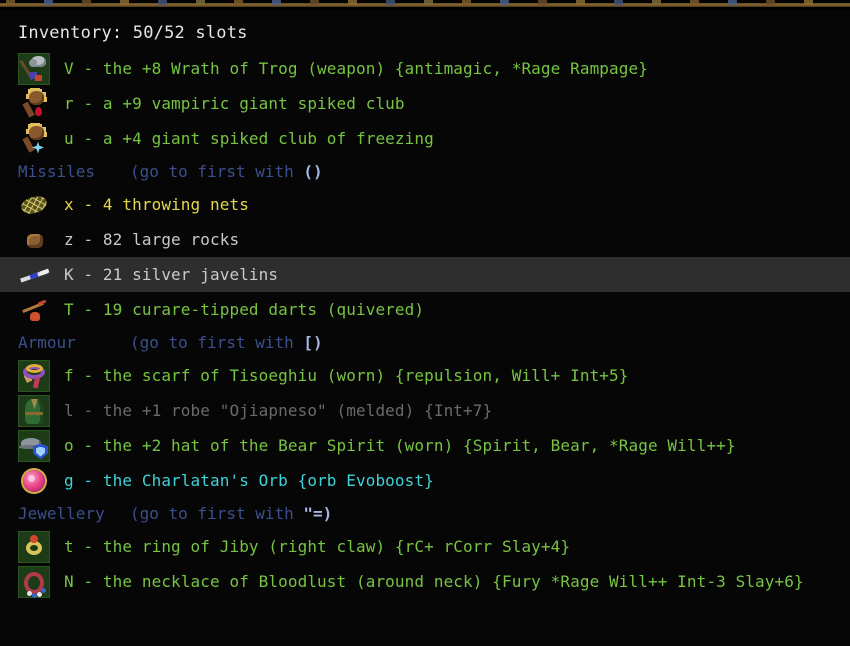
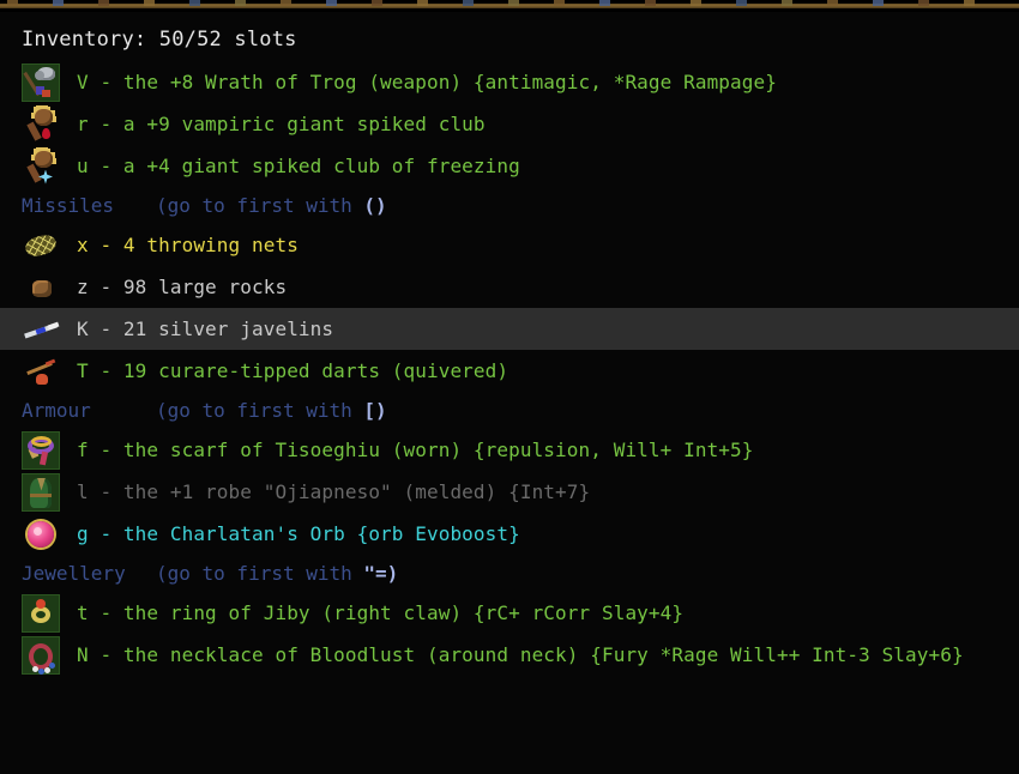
  Inventory: 50/52 slots
  V - the +8 Wrath of Trog (weapon) {antimagic, *Rage Rampage}
  r - a +9 vampiric giant spiked club
  u - a +4 giant spiked club of freezing
  Missiles
  (go to first with
  ()
  x - 4 throwing nets
- z - 82 large rocks
+ z - 98 large rocks
  K - 21 silver javelins
  T - 19 curare-tipped darts (quivered)
  Armour
  (go to first with
  [)
  f - the scarf of Tisoeghiu (worn) {repulsion, Will+ Int+5}
  l - the +1 robe "Ojiapneso" (melded) {Int+7}
- o - the +2 hat of the Bear Spirit (worn) {Spirit, Bear, *Rage Will++}
  g - the Charlatan's Orb {orb Evoboost}
  Jewellery
  (go to first with
  "=)
  t - the ring of Jiby (right claw) {rC+ rCorr Slay+4}
  N - the necklace of Bloodlust (around neck) {Fury *Rage Will++ Int-3 Slay+6}
